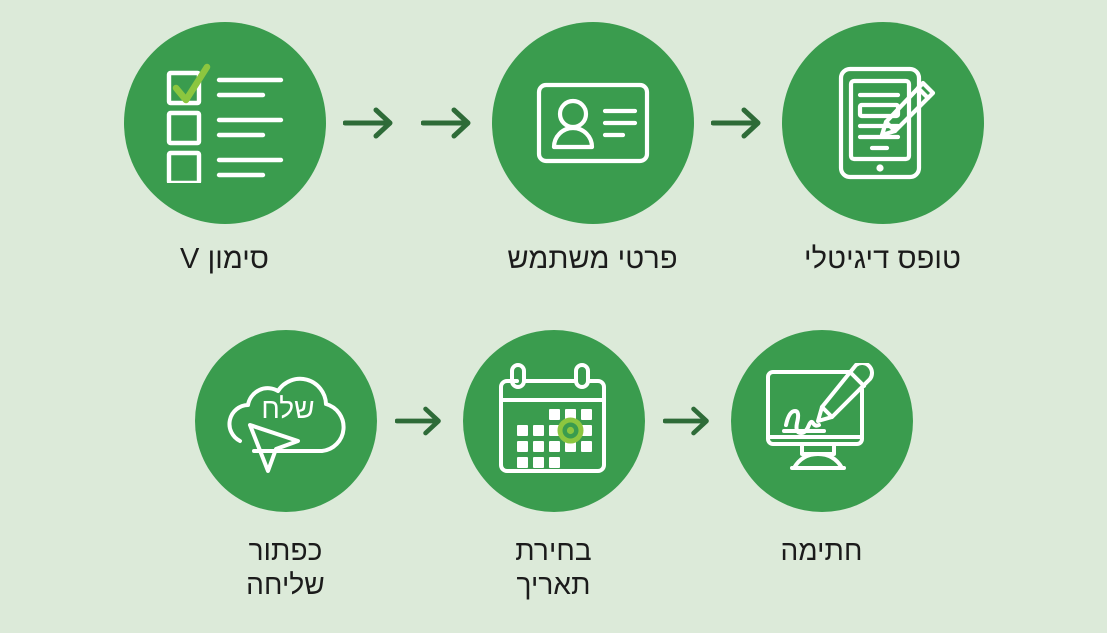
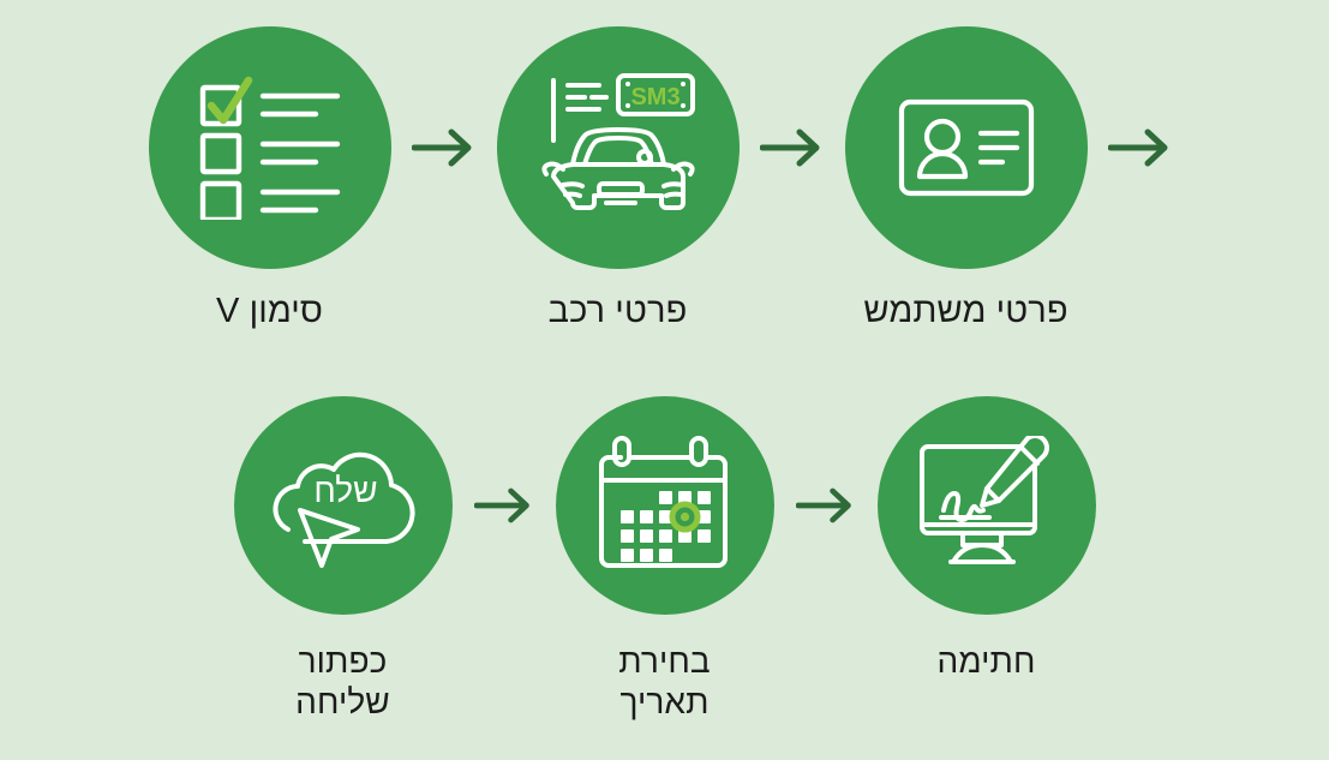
- טופס דיגיטלי
  פרטי משתמש
+ SM3
+ פרטי רכב
  סימון V
  חתימה
  בחירת
  תאריך
  שלח
  כפתור
  שליחה
